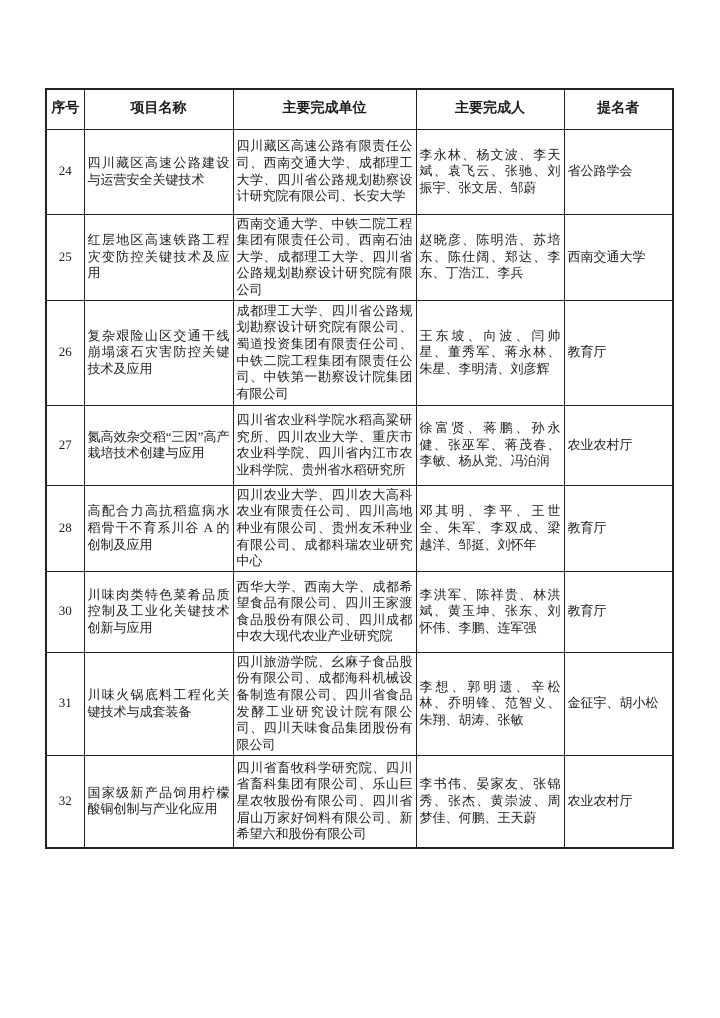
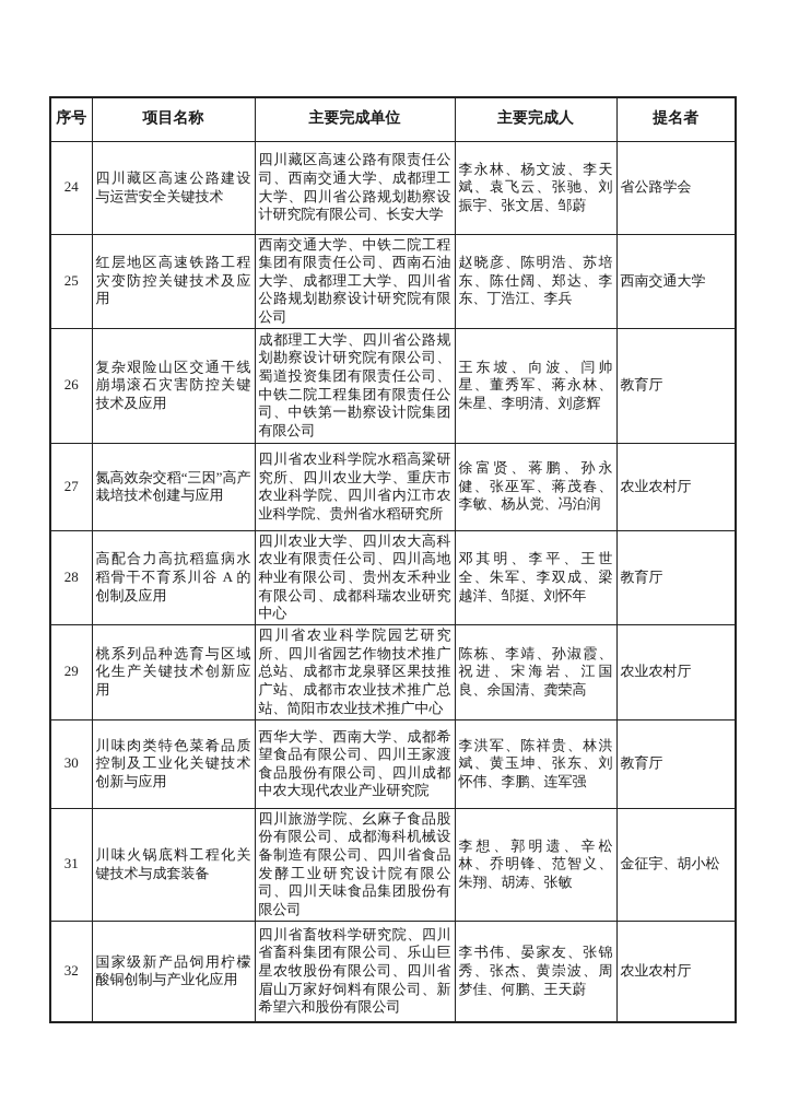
  序号	项目名称	主要完成单位	主要完成人	提名者
  24	四川藏区高速公路建设与运营安全关键技术	四川藏区高速公路有限责任公司、西南交通大学、成都理工大学、四川省公路规划勘察设计研究院有限公司、长安大学	李永林、杨文波、李天斌、袁飞云、张驰、刘振宇、张文居、邹蔚	省公路学会
  25	红层地区高速铁路工程灾变防控关键技术及应用	西南交通大学、中铁二院工程集团有限责任公司、西南石油大学、成都理工大学、四川省公路规划勘察设计研究院有限公司	赵晓彦、陈明浩、苏培东、陈仕阔、郑达、李东、丁浩江、李兵	西南交通大学
  26	复杂艰险山区交通干线崩塌滚石灾害防控关键技术及应用	成都理工大学、四川省公路规划勘察设计研究院有限公司、蜀道投资集团有限责任公司、中铁二院工程集团有限责任公司、中铁第一勘察设计院集团有限公司	王东坡、向波、闫帅星、董秀军、蒋永林、朱星、李明清、刘彦辉	教育厅
  27	氮高效杂交稻“三因”高产栽培技术创建与应用	四川省农业科学院水稻高粱研究所、四川农业大学、重庆市农业科学院、四川省内江市农业科学院、贵州省水稻研究所	徐富贤、蒋鹏、孙永健、张巫军、蒋茂春、李敏、杨从党、冯泊润	农业农村厅
  28	高配合力高抗稻瘟病水稻骨干不育系川谷 A 的创制及应用	四川农业大学、四川农大高科农业有限责任公司、四川高地种业有限公司、贵州友禾种业有限公司、成都科瑞农业研究中心	邓其明、李平、王世全、朱军、李双成、梁越洋、邹挺、刘怀年	教育厅
+ 29	桃系列品种选育与区域化生产关键技术创新应用	四川省农业科学院园艺研究所、四川省园艺作物技术推广总站、成都市龙泉驿区果技推广站、成都市农业技术推广总站、简阳市农业技术推广中心	陈栋、李靖、孙淑霞、祝进、宋海岩、江国良、余国清、龚荣高	农业农村厅
  30	川味肉类特色菜肴品质控制及工业化关键技术创新与应用	西华大学、西南大学、成都希望食品有限公司、四川王家渡食品股份有限公司、四川成都中农大现代农业产业研究院	李洪军、陈祥贵、林洪斌、黄玉坤、张东、刘怀伟、李鹏、连军强	教育厅
  31	川味火锅底料工程化关键技术与成套装备	四川旅游学院、幺麻子食品股份有限公司、成都海科机械设备制造有限公司、四川省食品发酵工业研究设计院有限公司、四川天味食品集团股份有限公司	李想、郭明遗、辛松林、乔明锋、范智义、朱翔、胡涛、张敏	金征宇、胡小松
  32	国家级新产品饲用柠檬酸铜创制与产业化应用	四川省畜牧科学研究院、四川省畜科集团有限公司、乐山巨星农牧股份有限公司、四川省眉山万家好饲料有限公司、新希望六和股份有限公司	李书伟、晏家友、张锦秀、张杰、黄崇波、周梦佳、何鹏、王天蔚	农业农村厅
